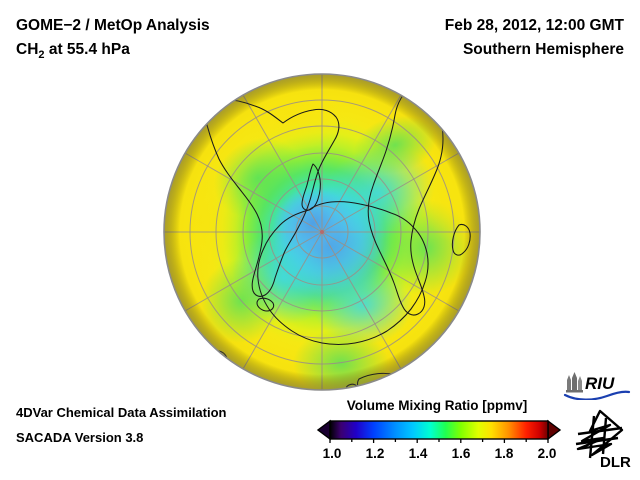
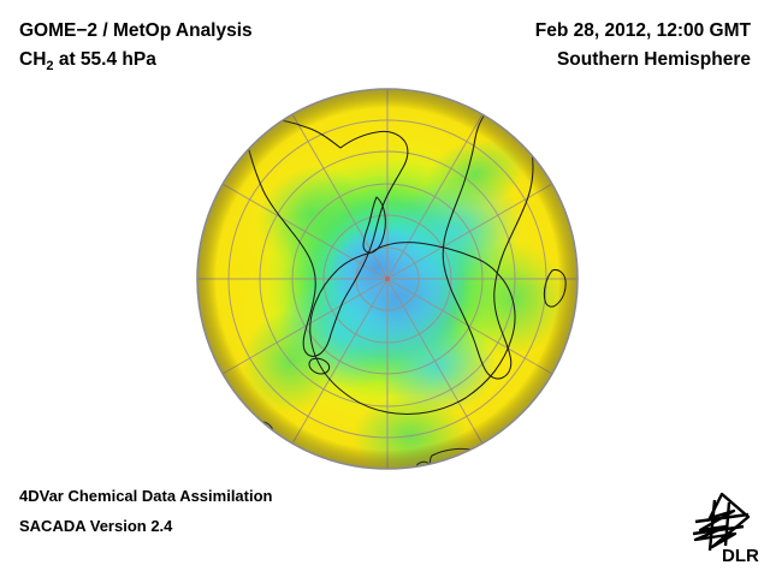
  GOME−2 / MetOp Analysis
  CH2 at 55.4 hPa
  Feb 28, 2012, 12:00 GMT
  Southern Hemisphere
  4DVar Chemical Data Assimilation
- SACADA Version 3.8
+ SACADA Version 2.4
- Volume Mixing Ratio [ppmv]
- 1.0
- 1.2
- 1.4
- 1.6
- 1.8
- 2.0
- RIU
  DLR
